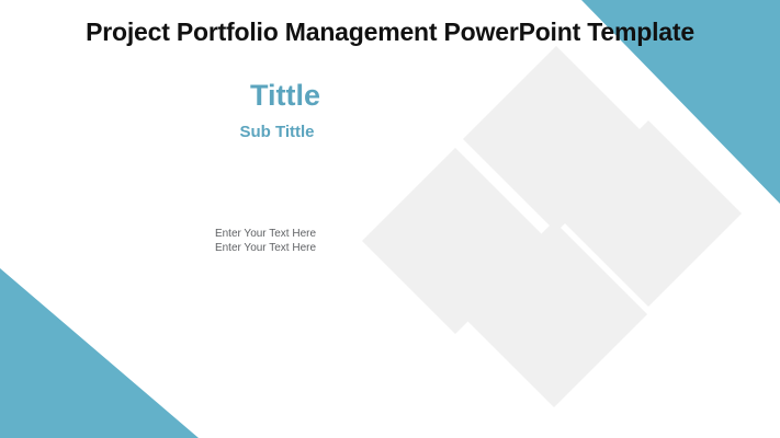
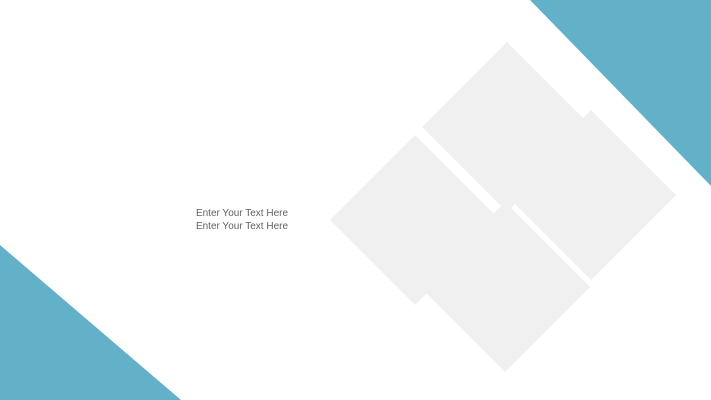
- Project Portfolio Management PowerPoint Template
- Tittle
- Sub Tittle
  Enter Your Text Here
  Enter Your Text Here
